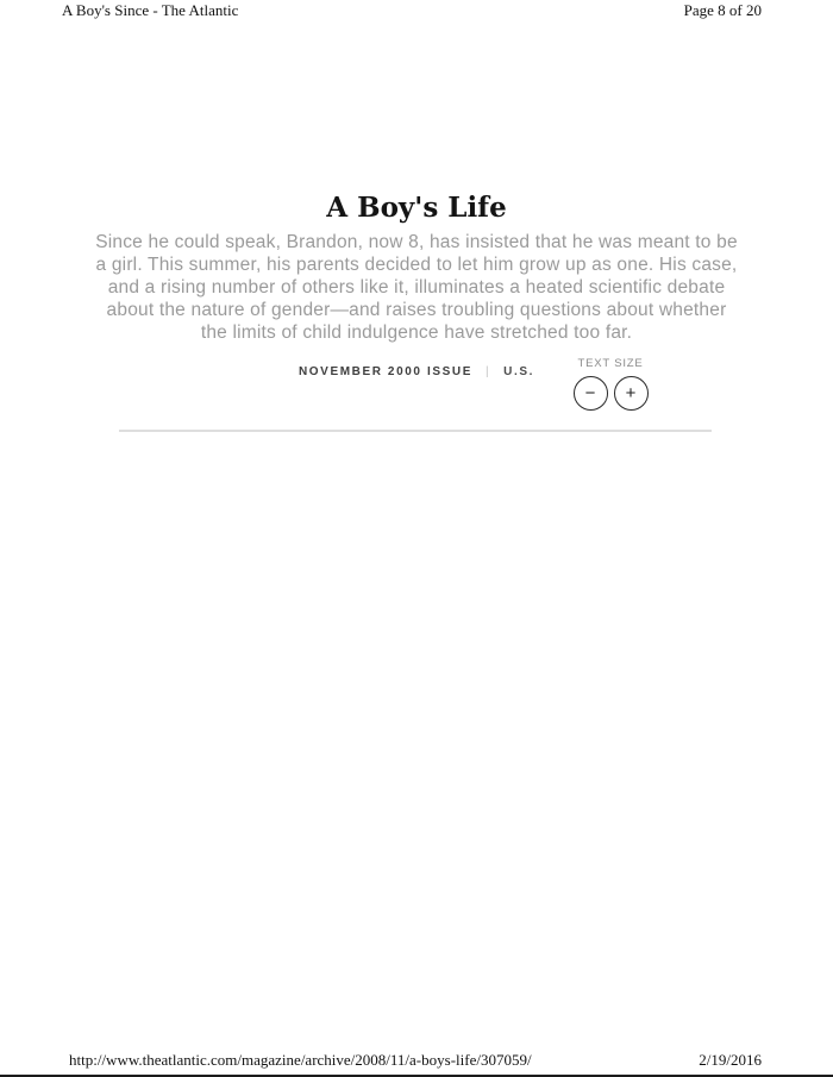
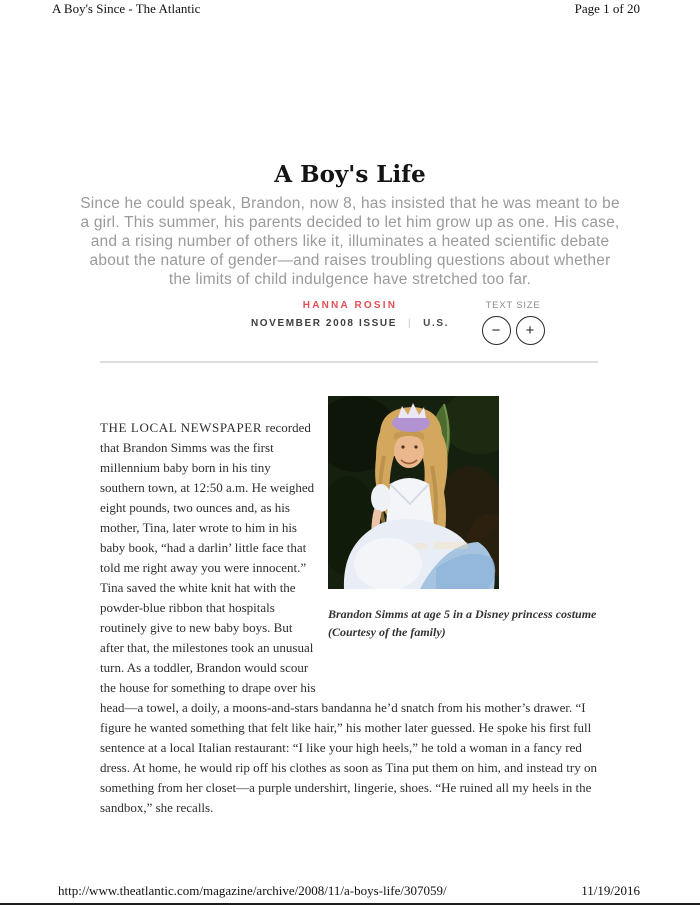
  A Boy's Since - The Atlantic
- Page 8 of 20
+ Page 1 of 20
  A Boy's Life
  Since he could speak, Brandon, now 8, has insisted that he was meant to be a girl. This summer, his parents decided to let him grow up as one. His case, and a rising number of others like it, illuminates a heated scientific debate about the nature of gender—and raises troubling questions about whether the limits of child indulgence have stretched too far.
+ HANNA ROSIN
- NOVEMBER 2000 ISSUE | U.S.
+ NOVEMBER 2008 ISSUE | U.S.
  TEXT SIZE
  −
  +
+ Brandon Simms at age 5 in a Disney princess costume (Courtesy of the family)
+ THE LOCAL NEWSPAPER recorded that Brandon Simms was the first millennium baby born in his tiny southern town, at 12:50 a.m. He weighed eight pounds, two ounces and, as his mother, Tina, later wrote to him in his baby book, “had a darlin’ little face that told me right away you were innocent.” Tina saved the white knit hat with the powder-blue ribbon that hospitals routinely give to new baby boys. But after that, the milestones took an unusual turn. As a toddler, Brandon would scour the house for something to drape over his head—a towel, a doily, a moons-and-stars bandanna he’d snatch from his mother’s drawer. “I figure he wanted something that felt like hair,” his mother later guessed. He spoke his first full sentence at a local Italian restaurant: “I like your high heels,” he told a woman in a fancy red dress. At home, he would rip off his clothes as soon as Tina put them on him, and instead try on something from her closet—a purple undershirt, lingerie, shoes. “He ruined all my heels in the sandbox,” she recalls.
  http://www.theatlantic.com/magazine/archive/2008/11/a-boys-life/307059/
- 2/19/2016
+ 11/19/2016
